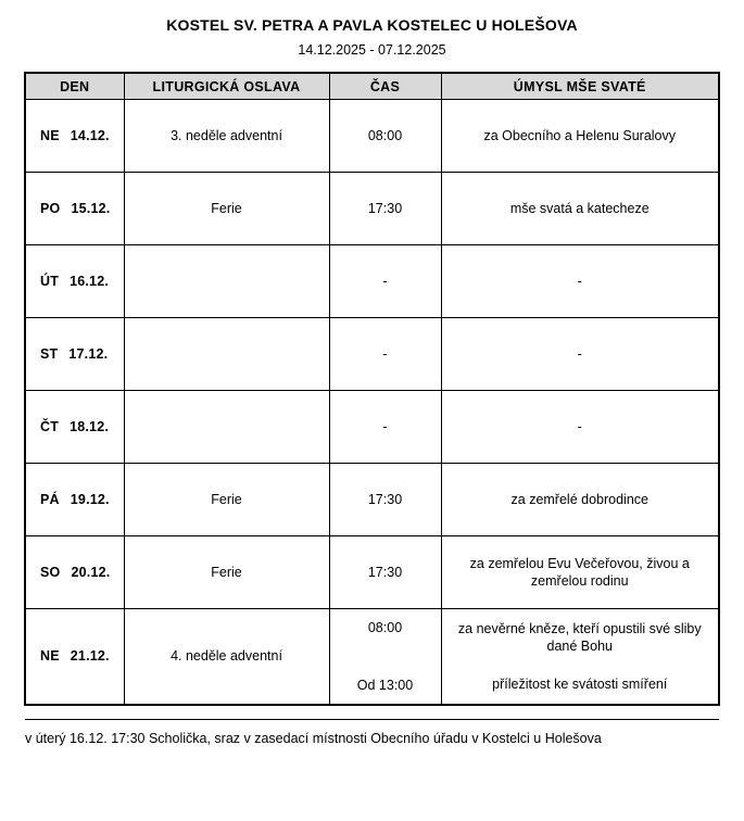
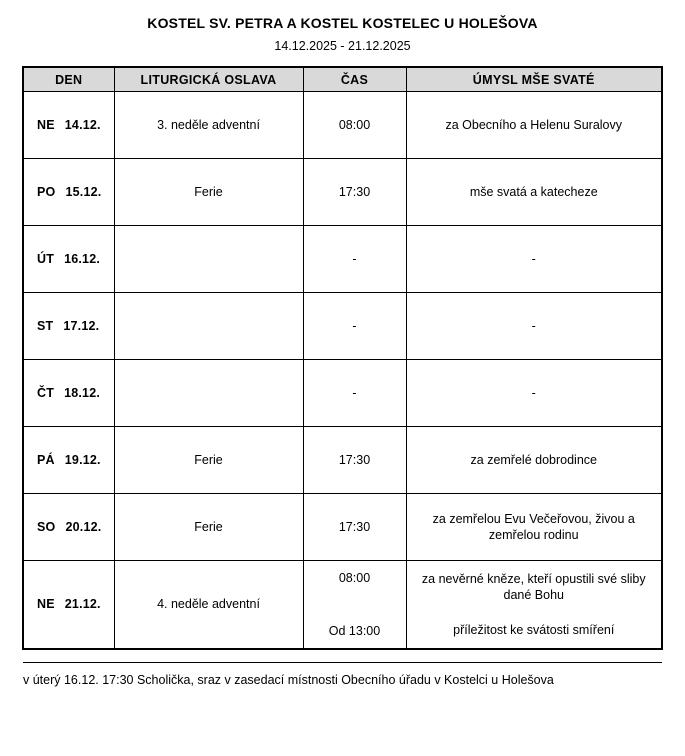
- KOSTEL SV. PETRA A PAVLA KOSTELEC U HOLEŠOVA
+ KOSTEL SV. PETRA A KOSTEL KOSTELEC U HOLEŠOVA
- 14.12.2025 - 07.12.2025
+ 14.12.2025 - 21.12.2025
  DEN	LITURGICKÁ OSLAVA	ČAS	ÚMYSL MŠE SVATÉ
  NE 14.12.	3. neděle adventní	08:00	za Obecního a Helenu Suralovy
  PO 15.12.	Ferie	17:30	mše svatá a katecheze
  ÚT 16.12.		-	-
  ST 17.12.		-	-
  ČT 18.12.		-	-
  PÁ 19.12.	Ferie	17:30	za zemřelé dobrodince
  SO 20.12.	Ferie	17:30	za zemřelou Evu Večeřovou, živou a zemřelou rodinu
  NE 21.12.	4. neděle adventní	08:00 Od 13:00	za nevěrné kněze, kteří opustili své sliby dané Bohu příležitost ke svátosti smíření
  v úterý 16.12. 17:30 Scholička, sraz v zasedací místnosti Obecního úřadu v Kostelci u Holešova
